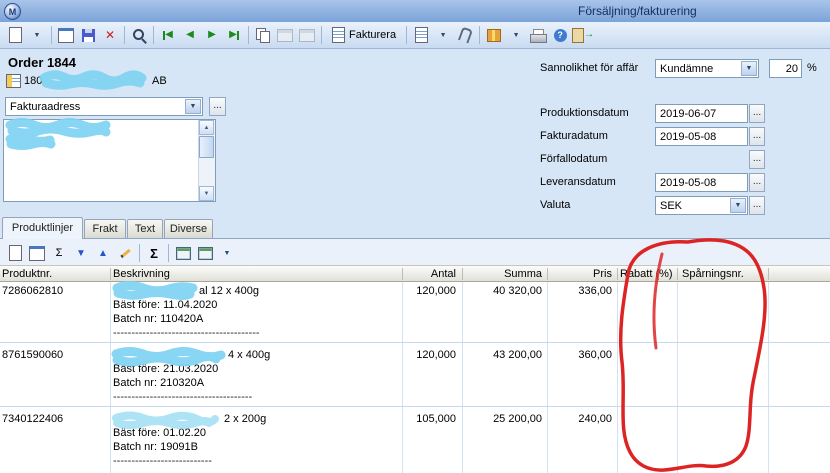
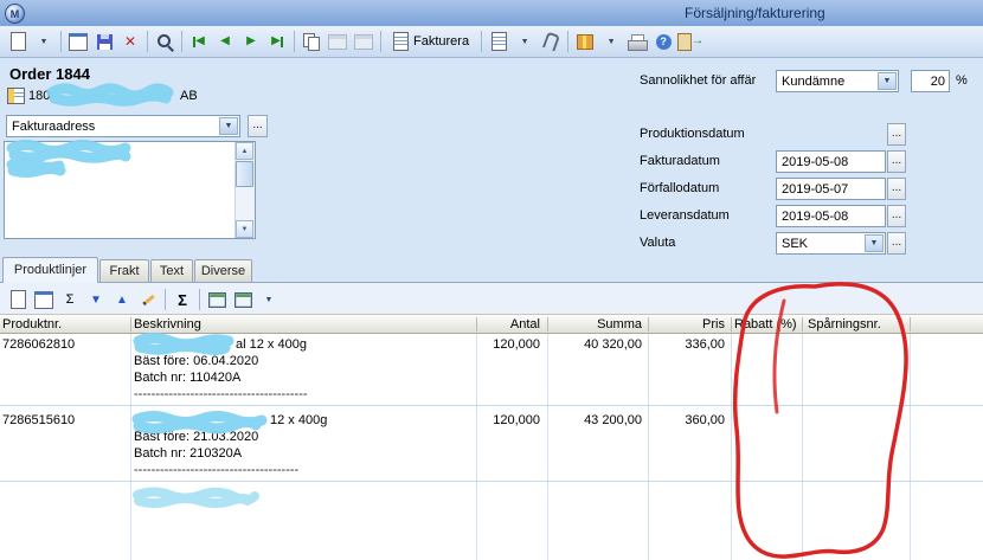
  M
  Försäljning/fakturering
  ✕
  ◀
  ◀
  ▶
  ▶
  Fakturera
  ?
  →
  Order 1844
  180
  AB
  Fakturaadress
  ...
  Sannolikhet för affär
  Kundämne
  20
  %
  Produktionsdatum
- 2019-06-07
  ...
  Fakturadatum
  2019-05-08
  ...
  Förfallodatum
+ 2019-05-07
  ...
  Leveransdatum
  2019-05-08
  ...
  Valuta
  SEK
  ...
  Produktlinjer
  Frakt
  Text
  Diverse
  Σ
  ▼
  ▲
  Σ
  Produktnr.
  Beskrivning
  Antal
  Summa
  Pris
  Rabatt (%)
  Spårningsnr.
  7286062810
  al 12 x 400g
- Bäst före: 11.04.2020
+ Bäst före: 06.04.2020
  Batch nr: 110420A
  ----------------------------------------
  120,000
  40 320,00
  336,00
- 8761590060
+ 7286515610
- 4 x 400g
+ 12 x 400g
  Bäst före: 21.03.2020
  Batch nr: 210320A
  --------------------------------------
  120,000
  43 200,00
  360,00
- 7340122406
- 2 x 200g
- Bäst före: 01.02.20
- Batch nr: 19091B
- ---------------------------
- 105,000
- 25 200,00
- 240,00
